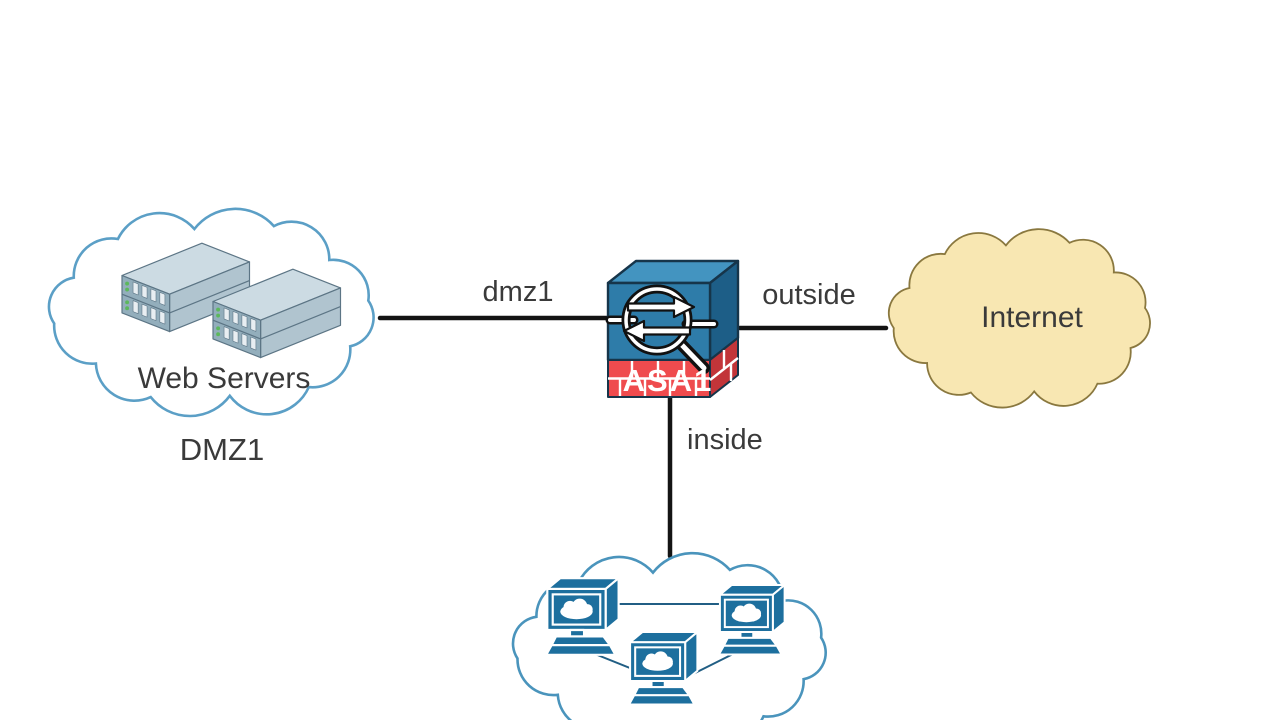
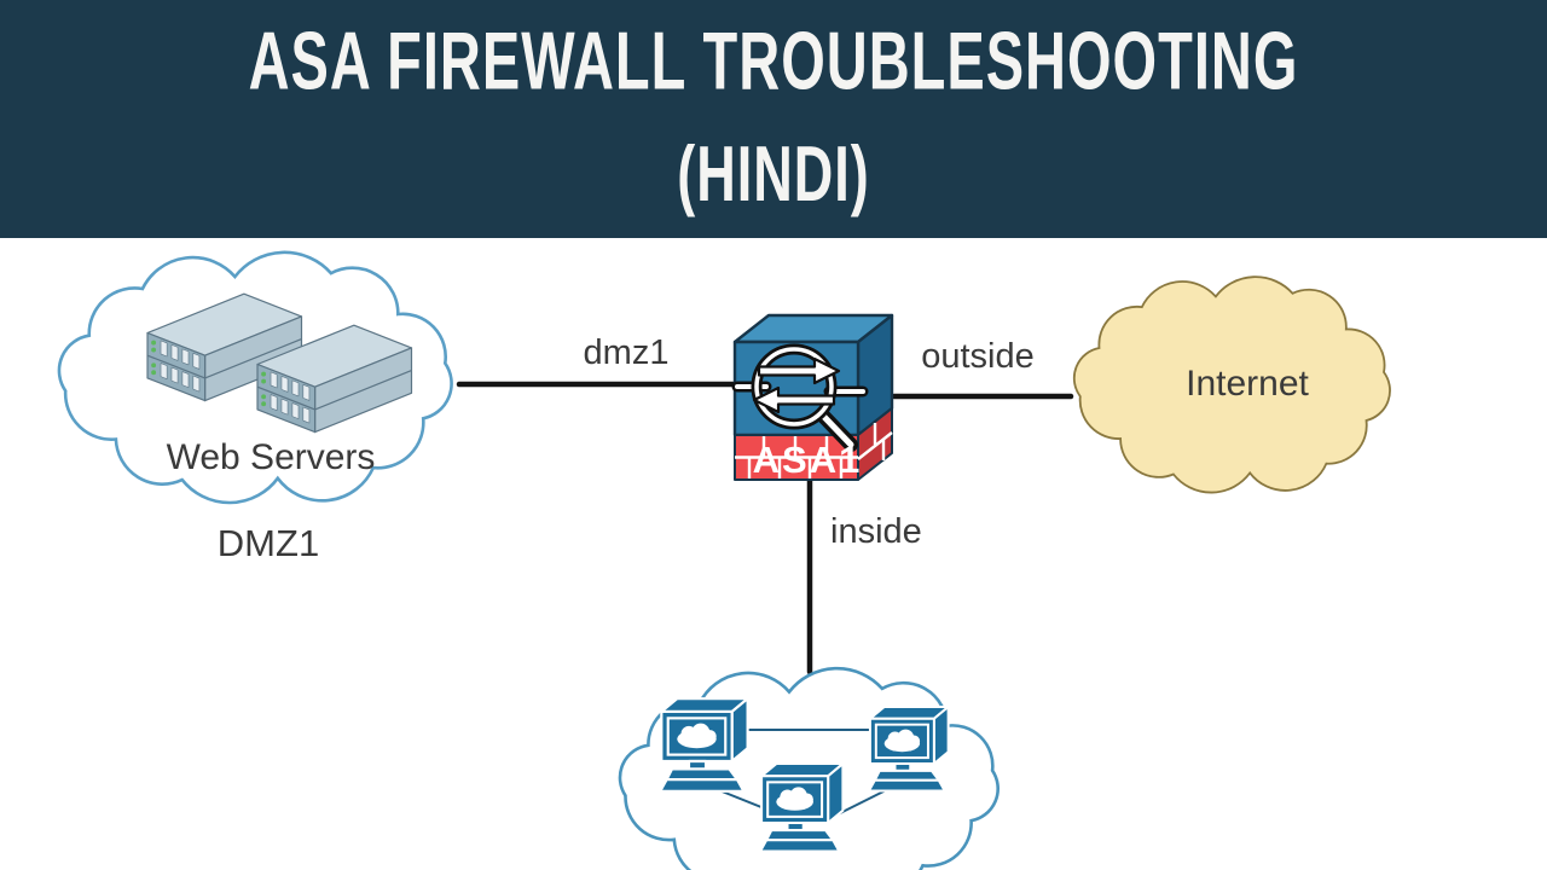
+ ASA FIREWALL TROUBLESHOOTING
+ (HINDI)
  Web Servers
  DMZ1
  dmz1
  outside
  inside
  Internet
  ASA1
